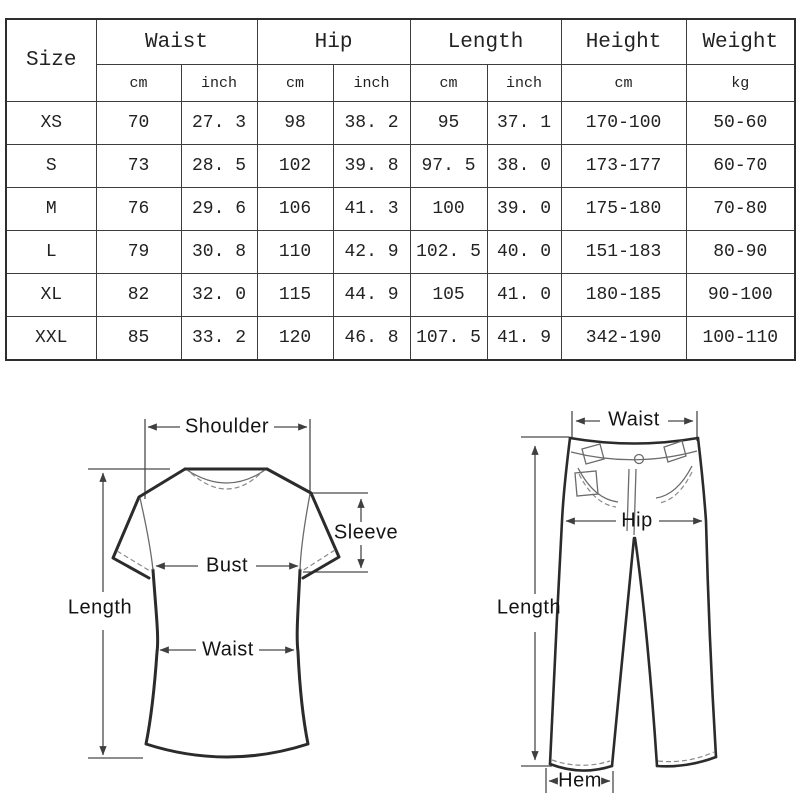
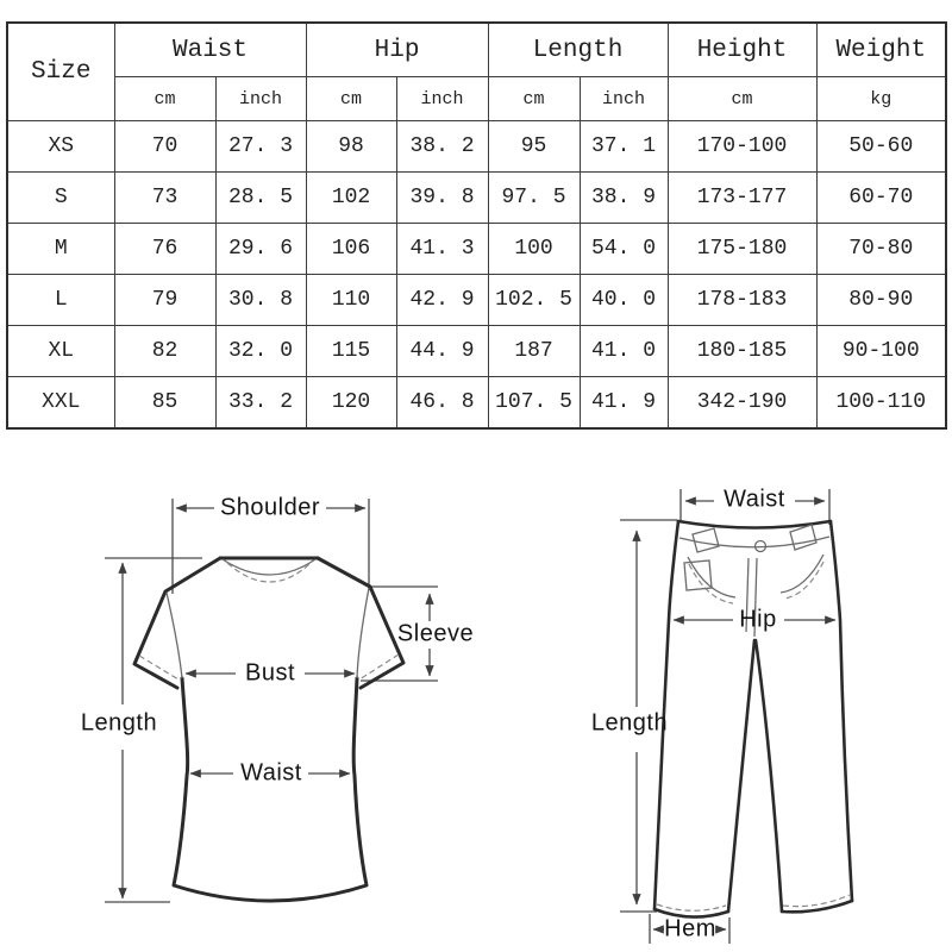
  Size	Waist	Hip	Length	Height	Weight
  cm	inch	cm	inch	cm	inch	cm	kg
  XS	70	27. 3	98	38. 2	95	37. 1	170-100	50-60
- S	73	28. 5	102	39. 8	97. 5	38. 0	173-177	60-70
+ S	73	28. 5	102	39. 8	97. 5	38. 9	173-177	60-70
- M	76	29. 6	106	41. 3	100	39. 0	175-180	70-80
+ M	76	29. 6	106	41. 3	100	54. 0	175-180	70-80
- L	79	30. 8	110	42. 9	102. 5	40. 0	151-183	80-90
+ L	79	30. 8	110	42. 9	102. 5	40. 0	178-183	80-90
- XL	82	32. 0	115	44. 9	105	41. 0	180-185	90-100
+ XL	82	32. 0	115	44. 9	187	41. 0	180-185	90-100
  XXL	85	33. 2	120	46. 8	107. 5	41. 9	342-190	100-110
  Shoulder
  Sleeve
  Bust
  Length
  Waist
  Waist
  Hip
  Length
  Hem
